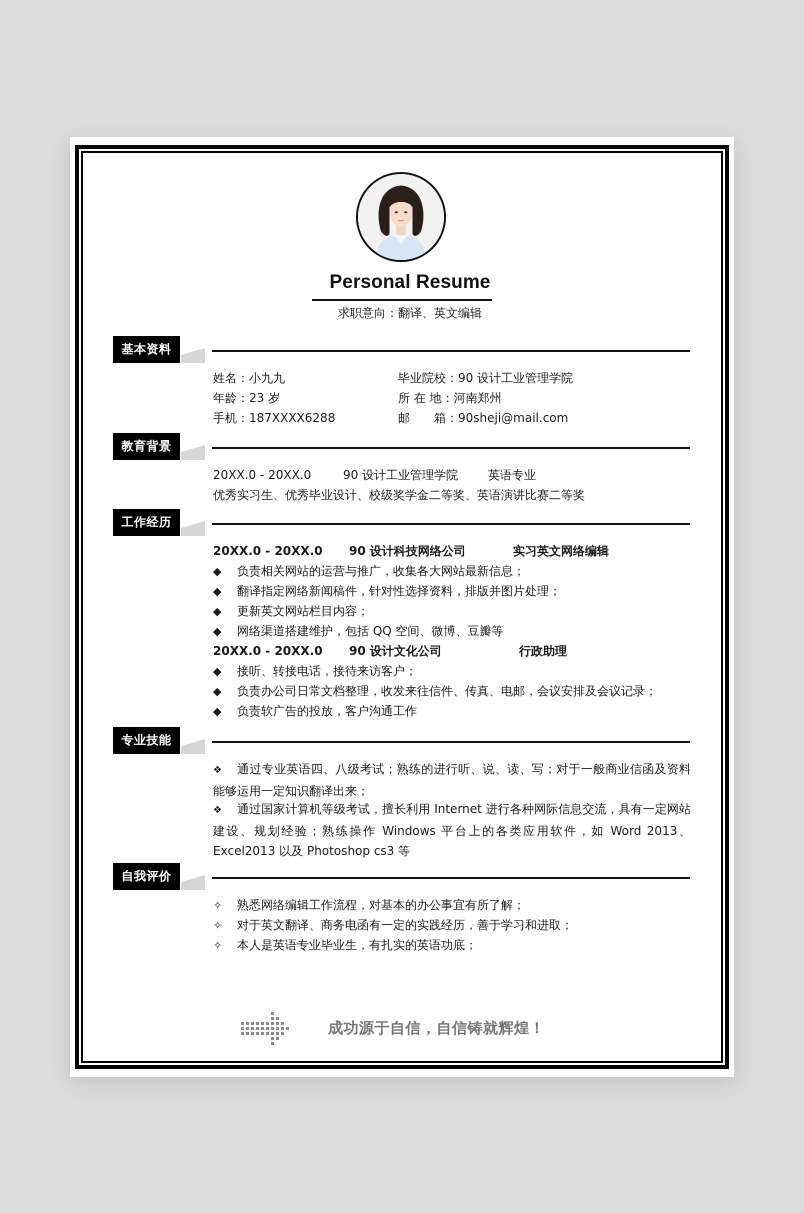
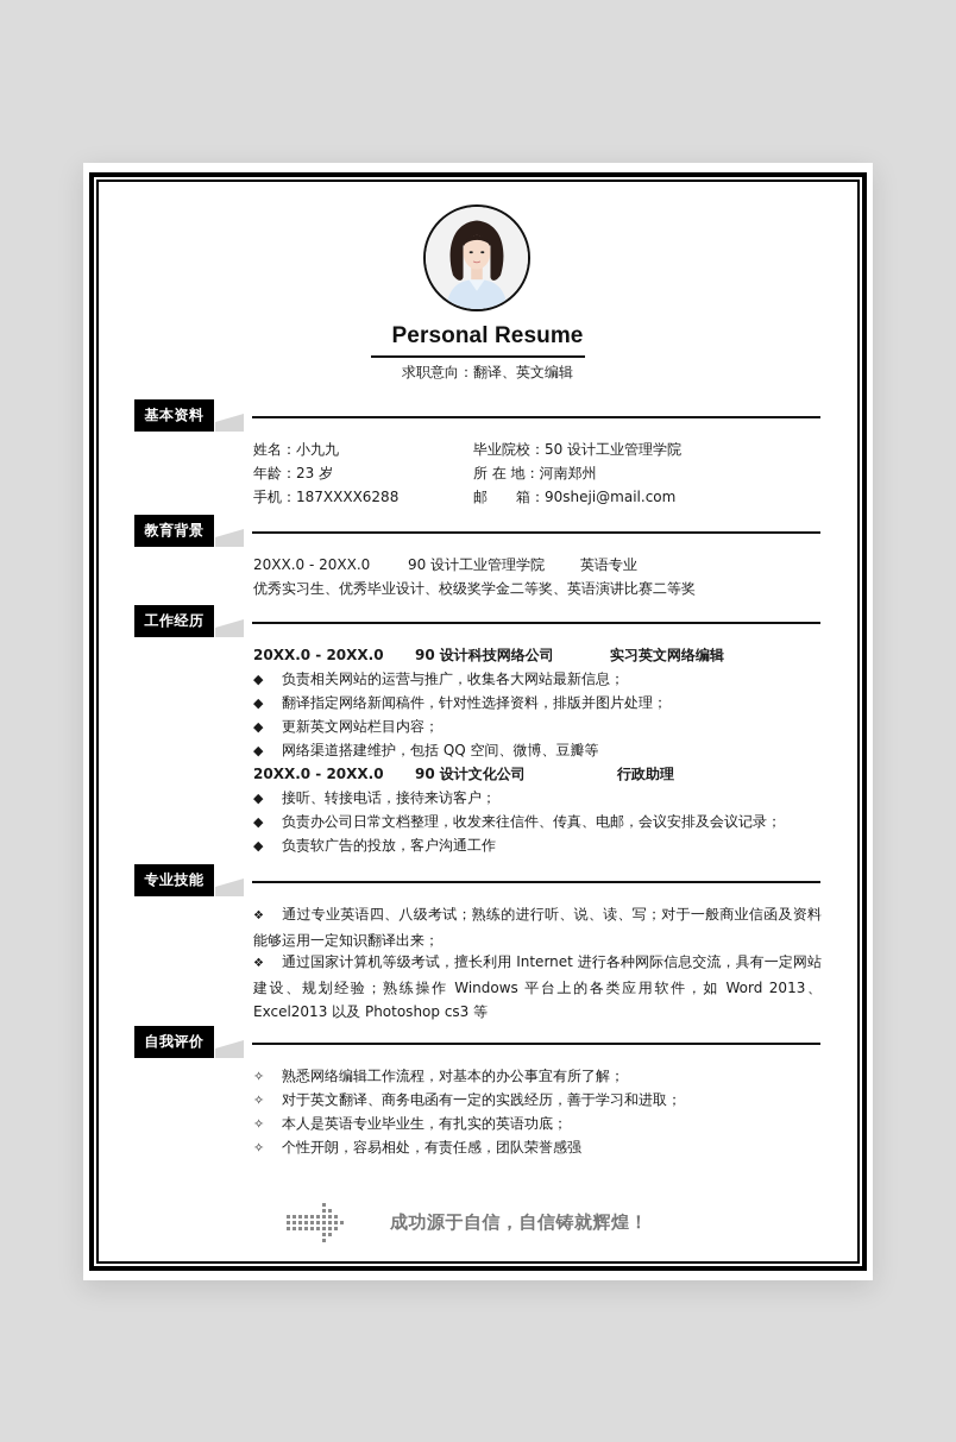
  Personal Resume
  求职意向：翻译、英文编辑
  基本资料
  姓名：小九九
  年龄：23 岁
  手机：187XXXX6288
- 毕业院校：90 设计工业管理学院
+ 毕业院校：50 设计工业管理学院
  所 在 地：河南郑州
  邮 箱：90sheji@mail.com
  教育背景
  20XX.0 - 20XX.0
  90 设计工业管理学院
  英语专业
  优秀实习生、优秀毕业设计、校级奖学金二等奖、英语演讲比赛二等奖
  工作经历
  20XX.0 - 20XX.0
  90 设计科技网络公司
  实习英文网络编辑
  ◆ 负责相关网站的运营与推广，收集各大网站最新信息；
  ◆ 翻译指定网络新闻稿件，针对性选择资料，排版并图片处理；
  ◆ 更新英文网站栏目内容；
  ◆ 网络渠道搭建维护，包括 QQ 空间、微博、豆瓣等
  20XX.0 - 20XX.0
  90 设计文化公司
  行政助理
  ◆ 接听、转接电话，接待来访客户；
  ◆ 负责办公司日常文档整理，收发来往信件、传真、电邮，会议安排及会议记录；
  ◆ 负责软广告的投放，客户沟通工作
  专业技能
  ❖ 通过专业英语四、八级考试；熟练的进行听、说、读、写；对于一般商业信函及资料能够运用一定知识翻译出来；
  ❖ 通过国家计算机等级考试，擅长利用 Internet 进行各种网际信息交流，具有一定网站建设、规划经验；熟练操作 Windows 平台上的各类应用软件，如 Word 2013、Excel2013 以及 Photoshop cs3 等
  自我评价
  ✧ 熟悉网络编辑工作流程，对基本的办公事宜有所了解；
  ✧ 对于英文翻译、商务电函有一定的实践经历，善于学习和进取；
  ✧ 本人是英语专业毕业生，有扎实的英语功底；
+ ✧ 个性开朗，容易相处，有责任感，团队荣誉感强
  成功源于自信，自信铸就辉煌！
